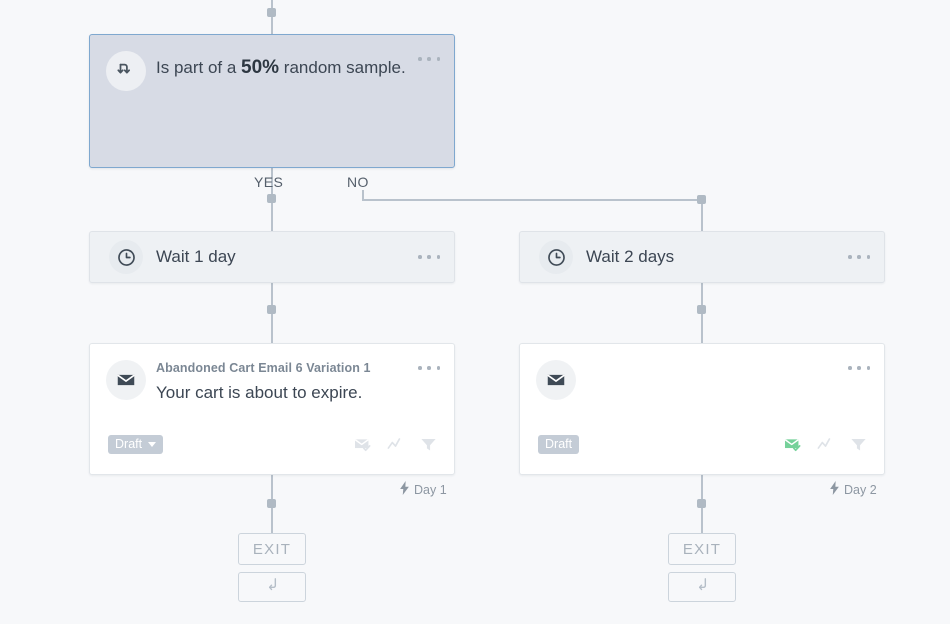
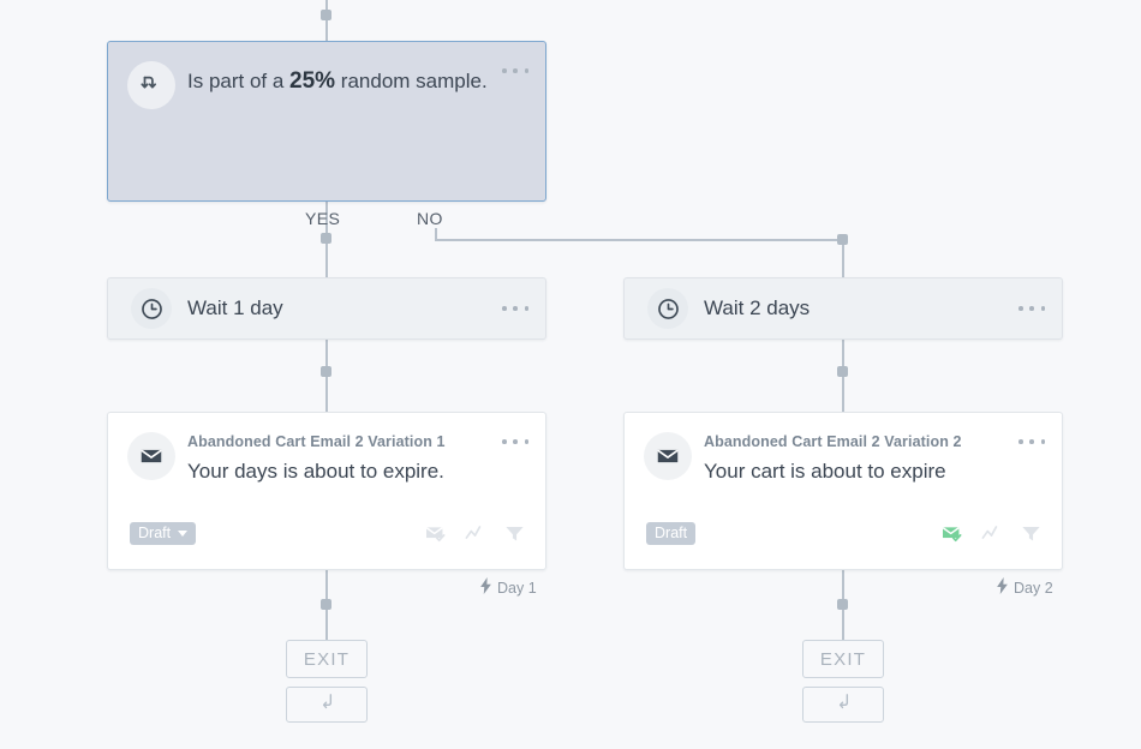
- Is part of a 50% random sample.
+ Is part of a 25% random sample.
  YES
  NO
  Wait 1 day
  Wait 2 days
- Abandoned Cart Email 6 Variation 1
+ Abandoned Cart Email 2 Variation 1
- Your cart is about to expire.
+ Your days is about to expire.
  Draft
  Day 1
+ Abandoned Cart Email 2 Variation 2
+ Your cart is about to expire
  Draft
  Day 2
  EXIT
  EXIT
